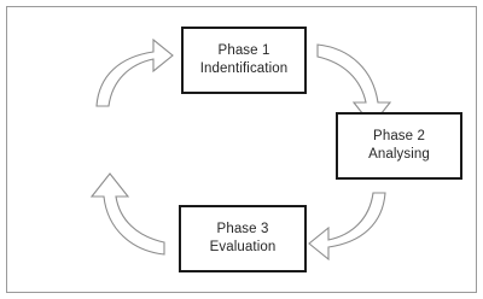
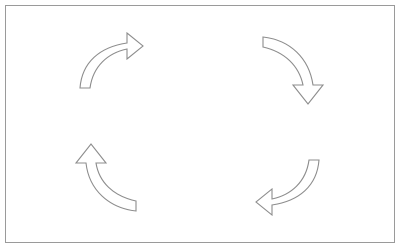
- Phase 1
- Indentification
- Phase 2
- Analysing
- Phase 3
- Evaluation
